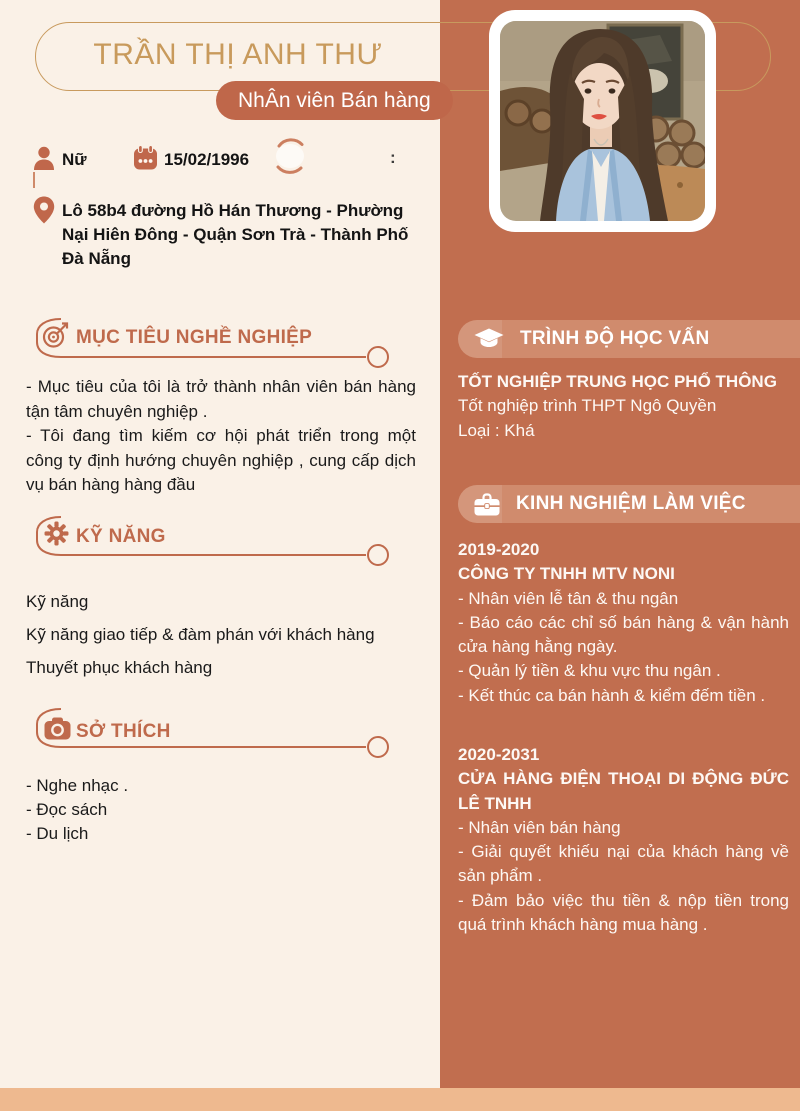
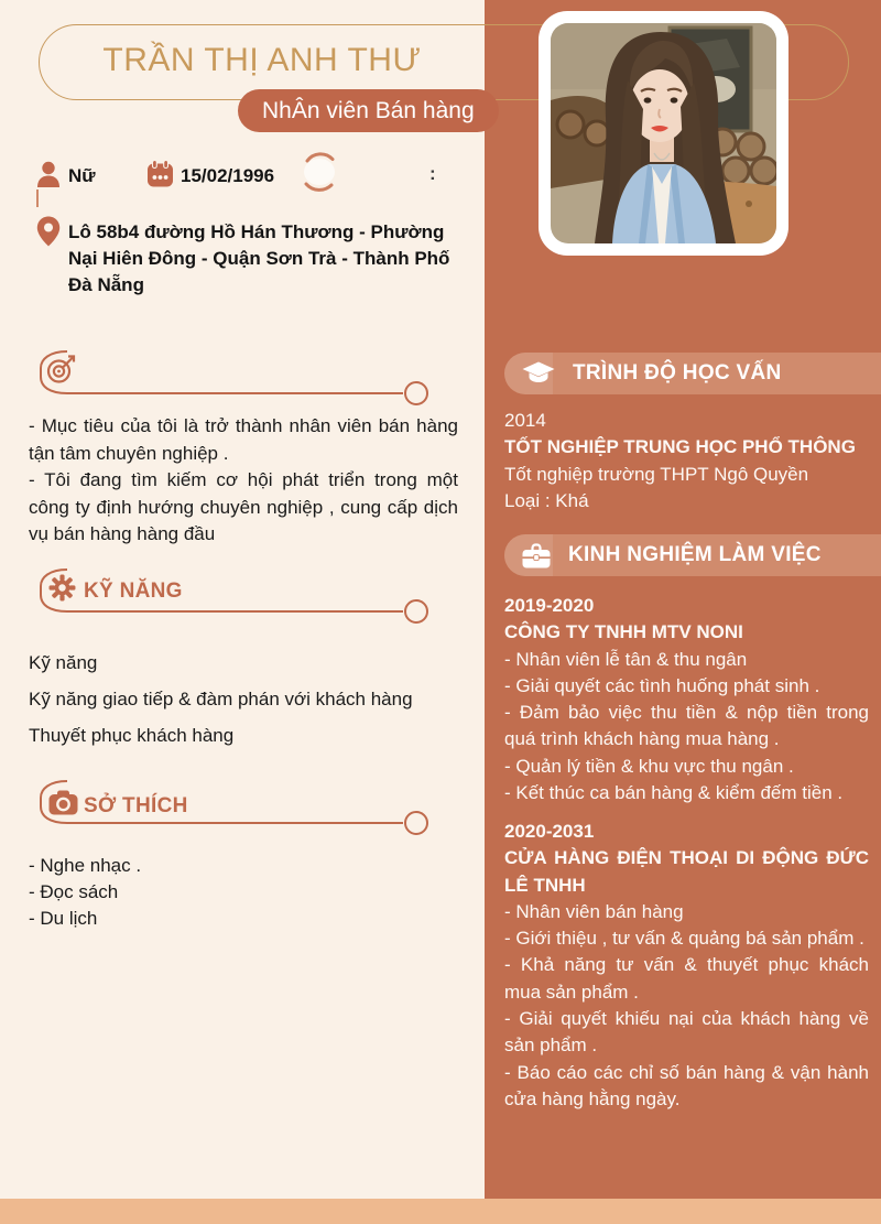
  TRẦN THỊ ANH THƯ
  NhÂn viên Bán hàng
  Nữ
  15/02/1996
  :
  Lô 58b4 đường Hồ Hán Thương - Phường Nại Hiên Đông - Quận Sơn Trà - Thành Phố Đà Nẵng
- MỤC TIÊU NGHỀ NGHIỆP
  - Mục tiêu của tôi là trở thành nhân viên bán hàng tận tâm chuyên nghiệp .
  - Tôi đang tìm kiếm cơ hội phát triển trong một công ty định hướng chuyên nghiệp , cung cấp dịch vụ bán hàng hàng đầu
  KỸ NĂNG
  Kỹ năng
  Kỹ năng giao tiếp & đàm phán với khách hàng
  Thuyết phục khách hàng
  SỞ THÍCH
  - Nghe nhạc .
  - Đọc sách
  - Du lịch
  TRÌNH ĐỘ HỌC VẤN
+ 2014
  TỐT NGHIỆP TRUNG HỌC PHỔ THÔNG
- Tốt nghiệp trình THPT Ngô Quyền
+ Tốt nghiệp trường THPT Ngô Quyền
  Loại : Khá
  KINH NGHIỆM LÀM VIỆC
  2019-2020
  CÔNG TY TNHH MTV NONI
  - Nhân viên lễ tân & thu ngân
+ - Giải quyết các tình huống phát sinh .
- - Báo cáo các chỉ số bán hàng & vận hành cửa hàng hằng ngày.
+ - Đảm bảo việc thu tiền & nộp tiền trong quá trình khách hàng mua hàng .
  - Quản lý tiền & khu vực thu ngân .
- - Kết thúc ca bán hành & kiểm đếm tiền .
+ - Kết thúc ca bán hàng & kiểm đếm tiền .
  2020-2031
  CỬA HÀNG ĐIỆN THOẠI DI ĐỘNG ĐỨC LÊ TNHH
  - Nhân viên bán hàng
+ - Giới thiệu , tư vấn & quảng bá sản phẩm .
+ - Khả năng tư vấn & thuyết phục khách mua sản phẩm .
  - Giải quyết khiếu nại của khách hàng về sản phẩm .
- - Đảm bảo việc thu tiền & nộp tiền trong quá trình khách hàng mua hàng .
+ - Báo cáo các chỉ số bán hàng & vận hành cửa hàng hằng ngày.
